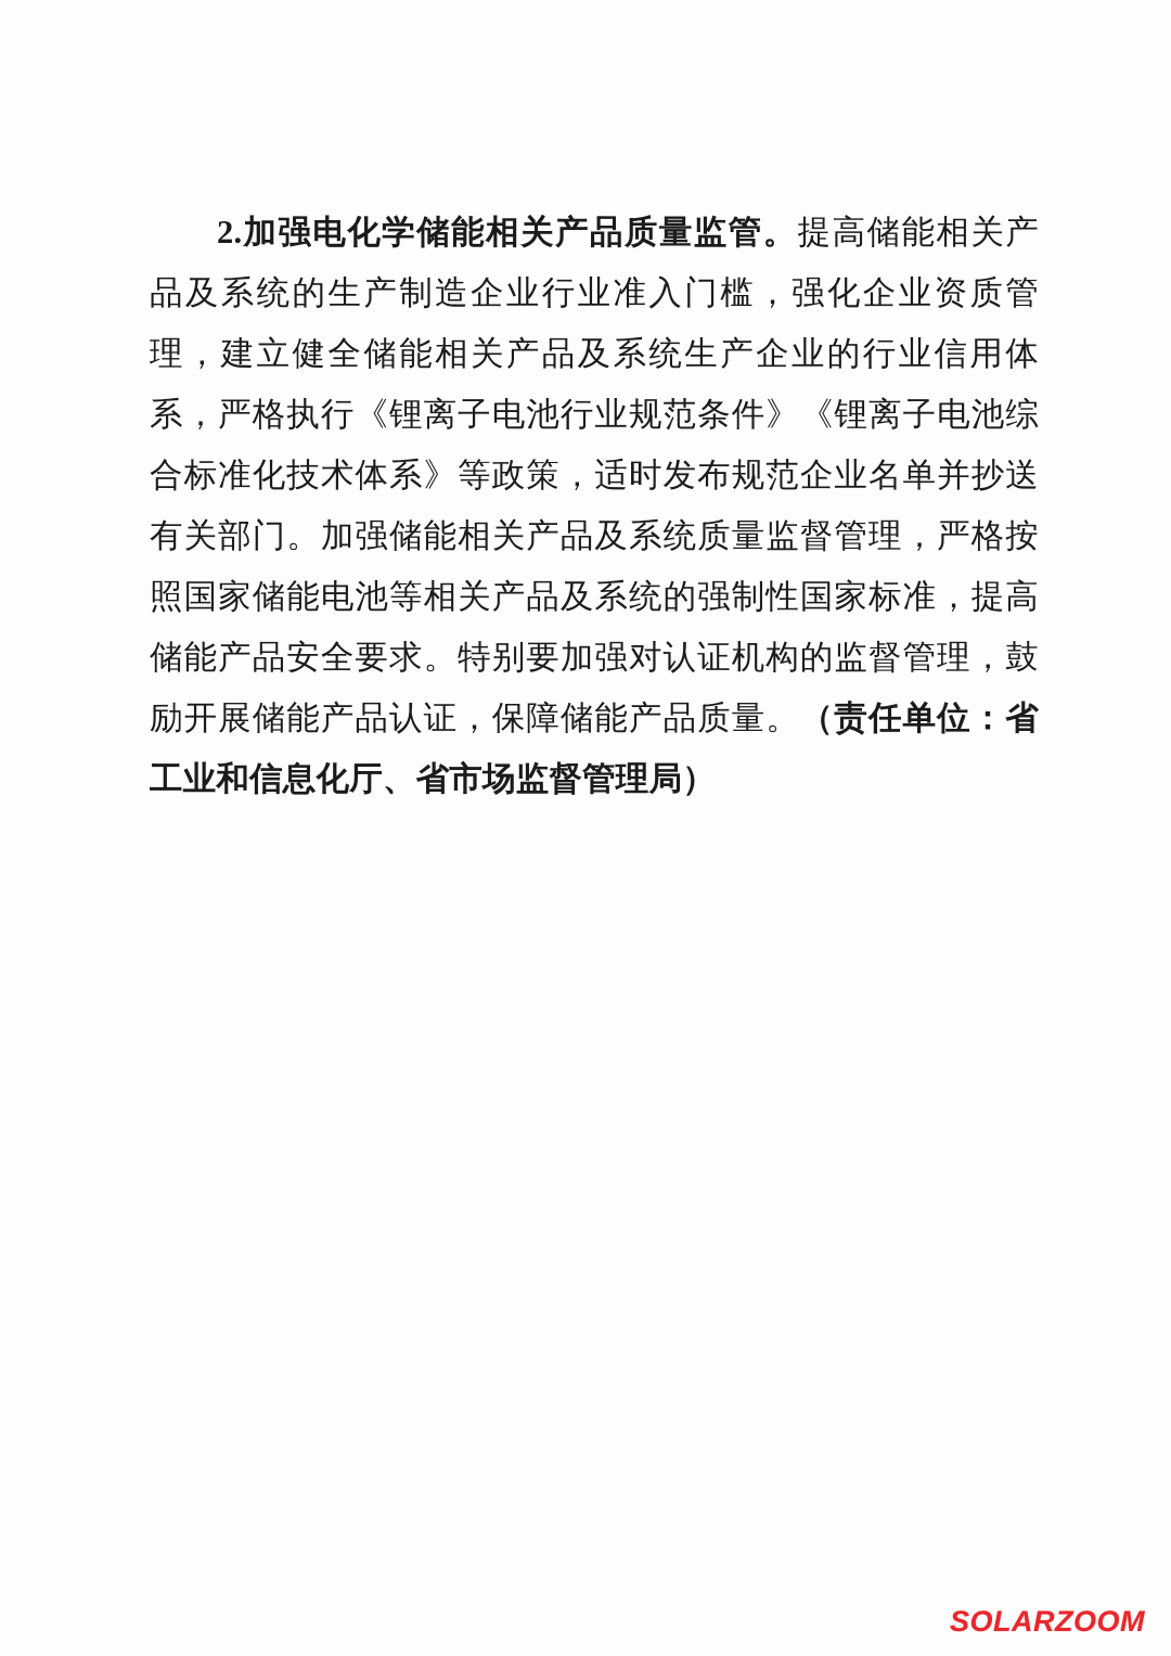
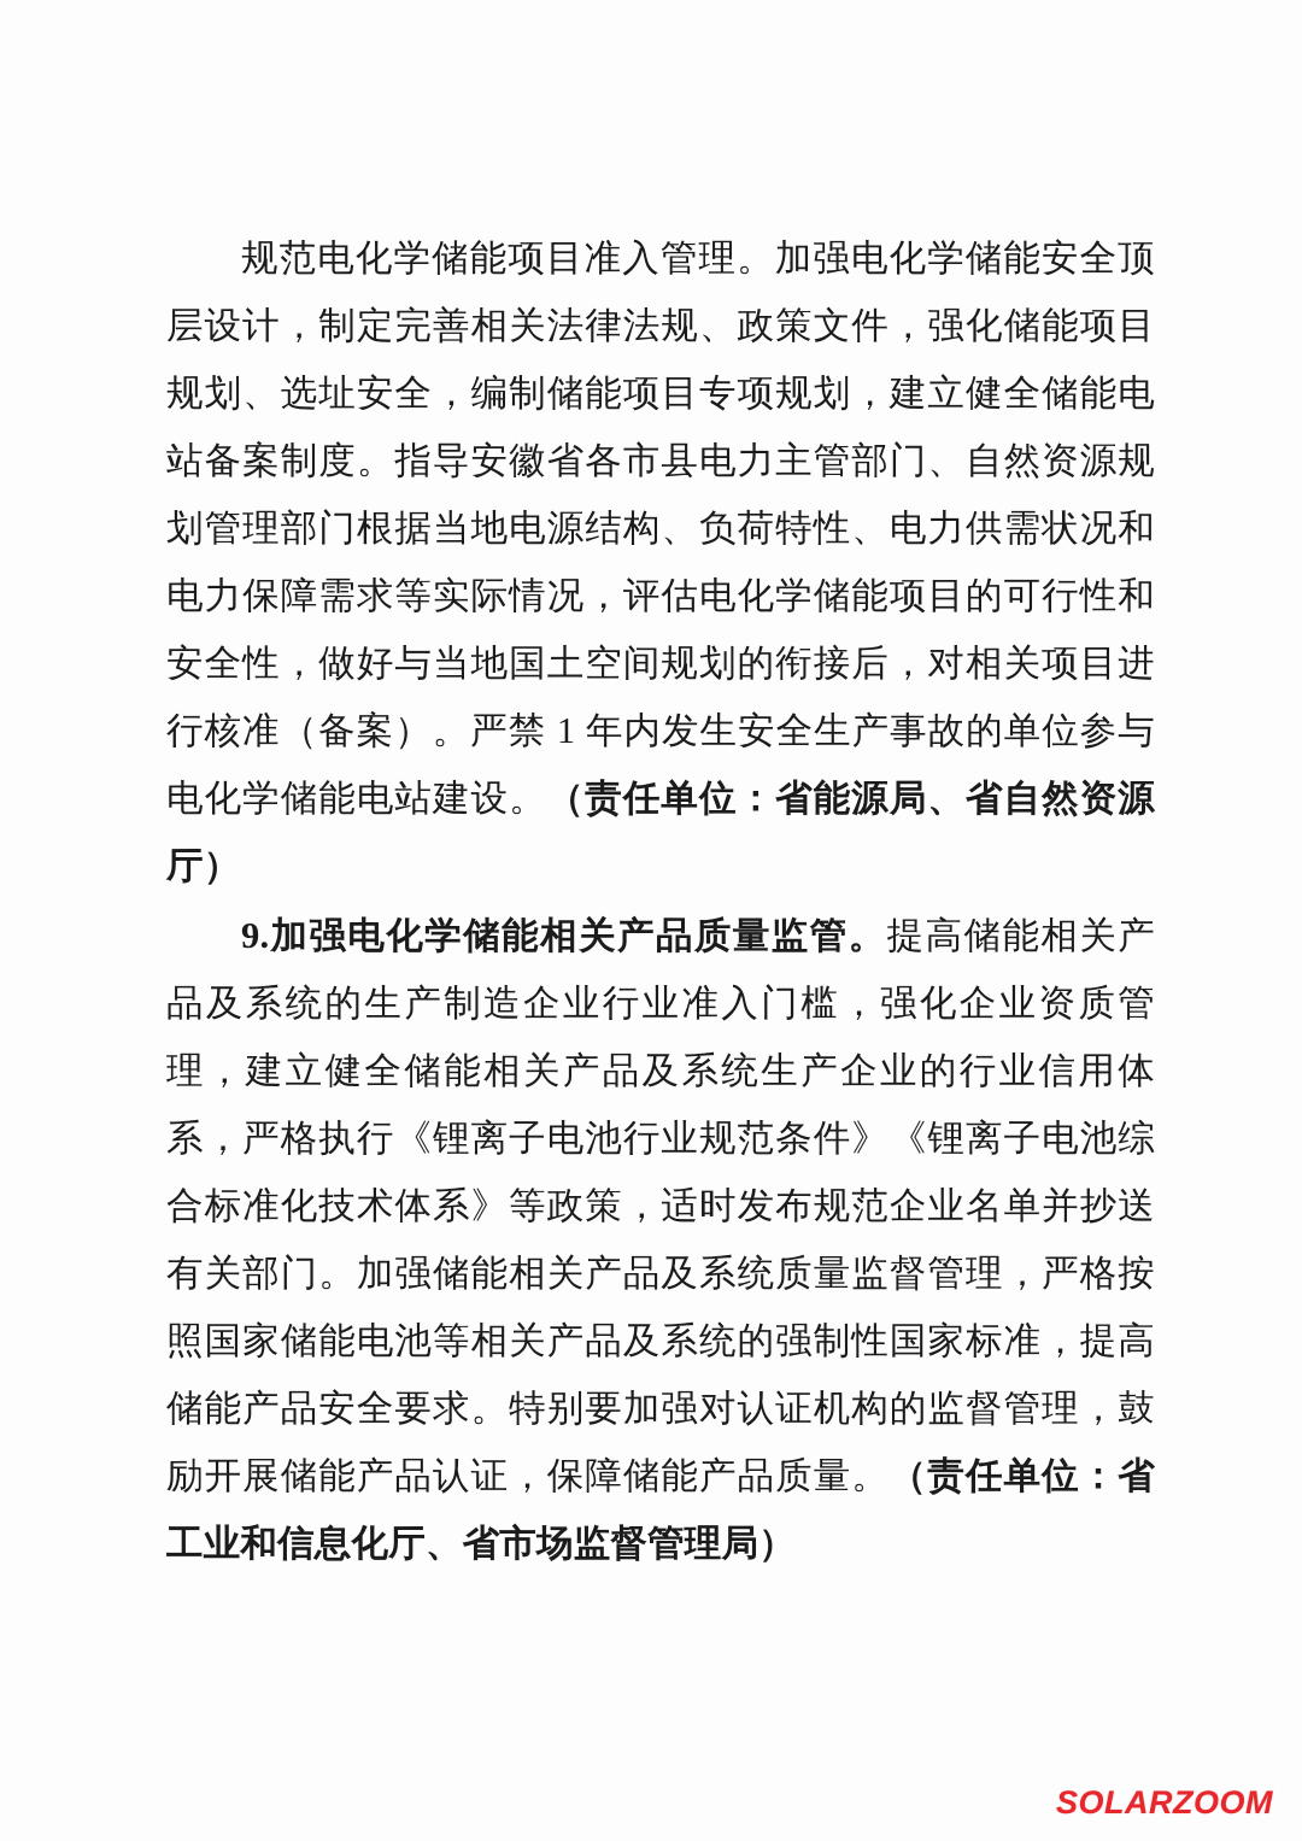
+ 规范电化学储能项目准入管理。加强电化学储能安全顶层设计，制定完善相关法律法规、政策文件，强化储能项目规划、选址安全，编制储能项目专项规划，建立健全储能电站备案制度。指导安徽省各市县电力主管部门、自然资源规划管理部门根据当地电源结构、负荷特性、电力供需状况和电力保障需求等实际情况，评估电化学储能项目的可行性和安全性，做好与当地国土空间规划的衔接后，对相关项目进行核准（备案）。严禁 1 年内发生安全生产事故的单位参与电化学储能电站建设。（责任单位：省能源局、省自然资源厅）
- 2.加强电化学储能相关产品质量监管。提高储能相关产品及系统的生产制造企业行业准入门槛，强化企业资质管理，建立健全储能相关产品及系统生产企业的行业信用体系，严格执行《锂离子电池行业规范条件》《锂离子电池综合标准化技术体系》等政策，适时发布规范企业名单并抄送有关部门。加强储能相关产品及系统质量监督管理，严格按照国家储能电池等相关产品及系统的强制性国家标准，提高储能产品安全要求。特别要加强对认证机构的监督管理，鼓励开展储能产品认证，保障储能产品质量。（责任单位：省工业和信息化厅、省市场监督管理局）
+ 9.加强电化学储能相关产品质量监管。提高储能相关产品及系统的生产制造企业行业准入门槛，强化企业资质管理，建立健全储能相关产品及系统生产企业的行业信用体系，严格执行《锂离子电池行业规范条件》《锂离子电池综合标准化技术体系》等政策，适时发布规范企业名单并抄送有关部门。加强储能相关产品及系统质量监督管理，严格按照国家储能电池等相关产品及系统的强制性国家标准，提高储能产品安全要求。特别要加强对认证机构的监督管理，鼓励开展储能产品认证，保障储能产品质量。（责任单位：省工业和信息化厅、省市场监督管理局）
  SOLARZOOM
